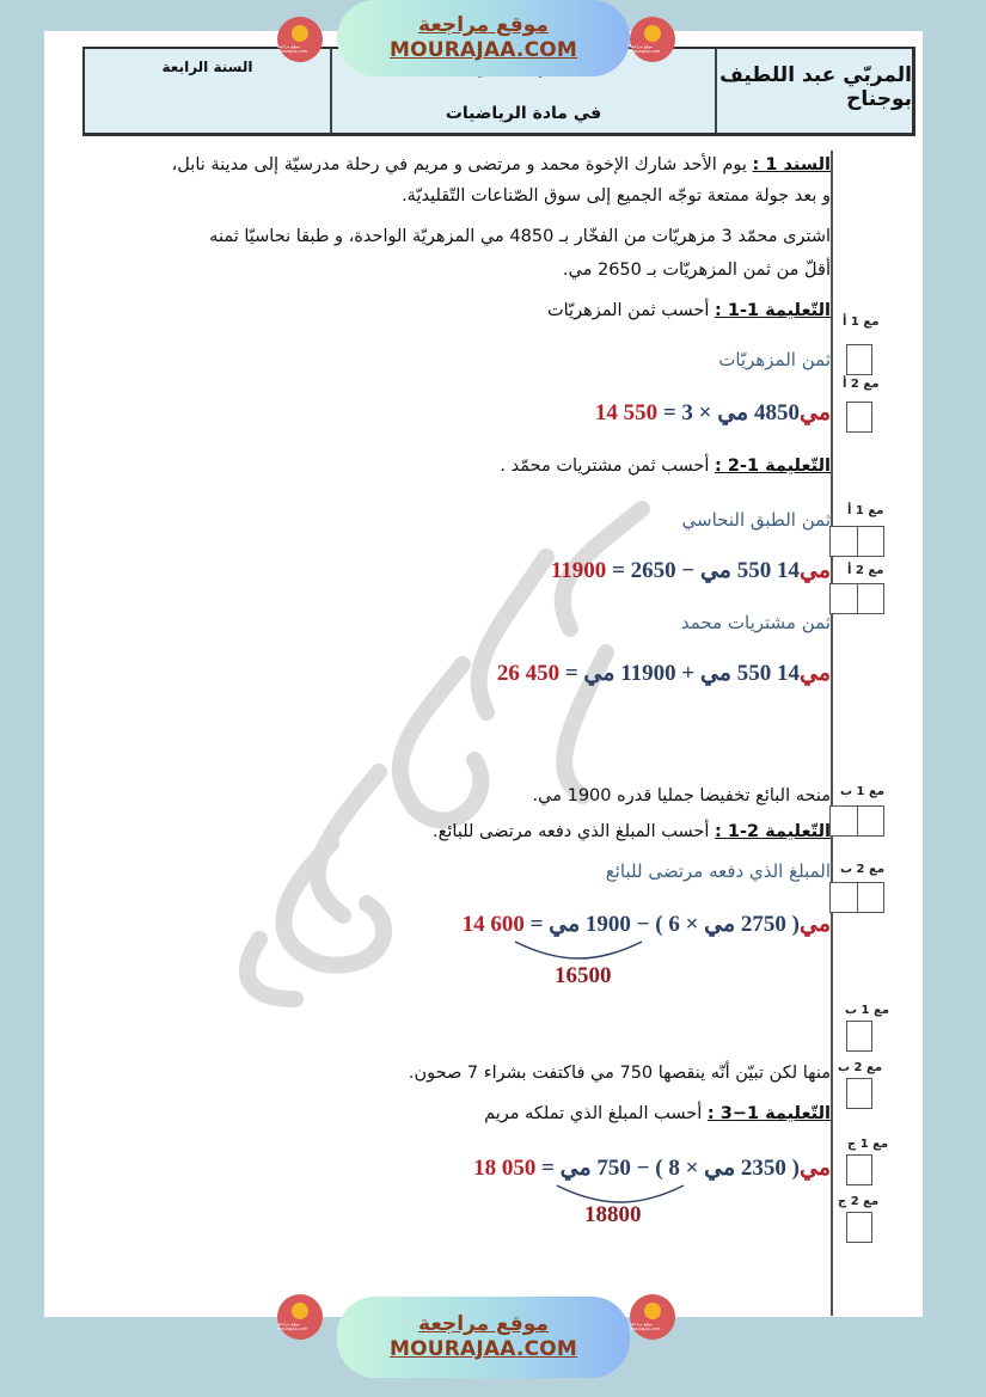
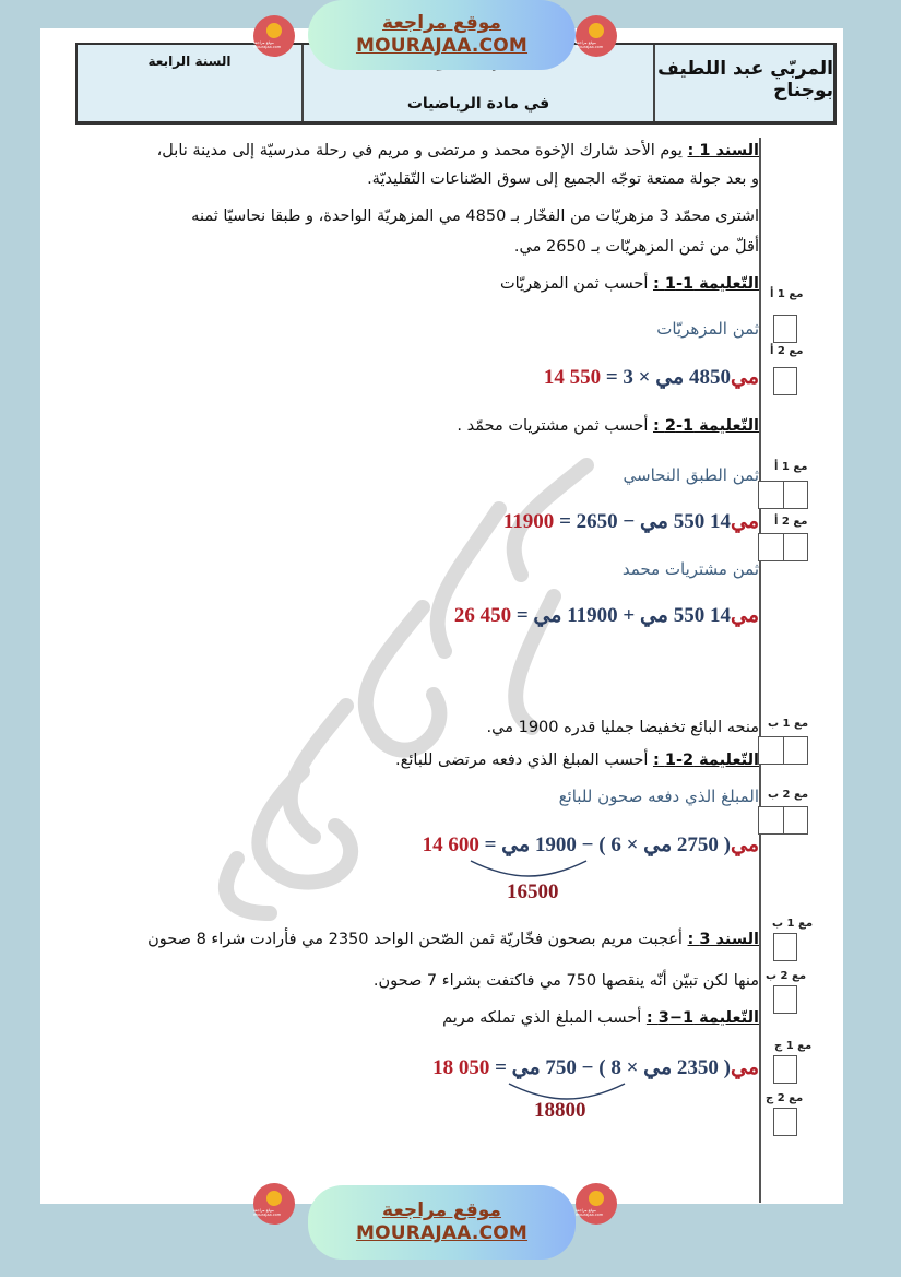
  المربّي عبد اللطيف بوجناح
  في مادة الرياضيات
  السنة الرابعة
  السند 1 : يوم الأحد شارك الإخوة محمد و مرتضى و مريم في رحلة مدرسيّة إلى مدينة نابل،
  و بعد جولة ممتعة توجّه الجميع إلى سوق الصّناعات التّقليديّة.
  اشترى محمّد 3 مزهريّات من الفخّار بـ 4850 مي المزهريّة الواحدة، و طبقا نحاسيّا ثمنه
  أقلّ من ثمن المزهريّات بـ 2650 مي.
  التّعليمة 1-1 : أحسب ثمن المزهريّات
  ثمن المزهريّات
  14 550 مي4850 مي × 3 =
  التّعليمة 1-2 : أحسب ثمن مشتريات محمّد .
  ثمن الطبق النحاسي
  11900 مي14 550 مي − 2650 =
  ثمن مشتريات محمد
  26 450 مي14 550 مي + 11900 مي =
  منحه البائع تخفيضا جمليا قدره 1900 مي.
  التّعليمة 2-1 : أحسب المبلغ الذي دفعه مرتضى للبائع.
- المبلغ الذي دفعه مرتضى للبائع
+ المبلغ الذي دفعه صحون للبائع
  14 600 مي( 2750 مي × 6 ) − 1900 مي =
  16500
+ السند 3 : أعجبت مريم بصحون فخّاريّة ثمن الصّحن الواحد 2350 مي فأرادت شراء 8 صحون
  منها لكن تبيّن أنّه ينقصها 750 مي فاكتفت بشراء 7 صحون.
  التّعليمة 1−3 : أحسب المبلغ الذي تملكه مريم
  18 050 مي( 2350 مي × 8 ) − 750 مي =
  18800
  مع 1 أ
  مع 2 أ
  مع 1 أ
  مع 2 أ
  مع 1 ب
  مع 2 ب
  مع 1 ب
  مع 2 ب
  مع 1 ج
  مع 2 ج
  موقع مراجعة
  MOURAJAA.COM
  موقع مراجعة
  MOURAJAA.COM
